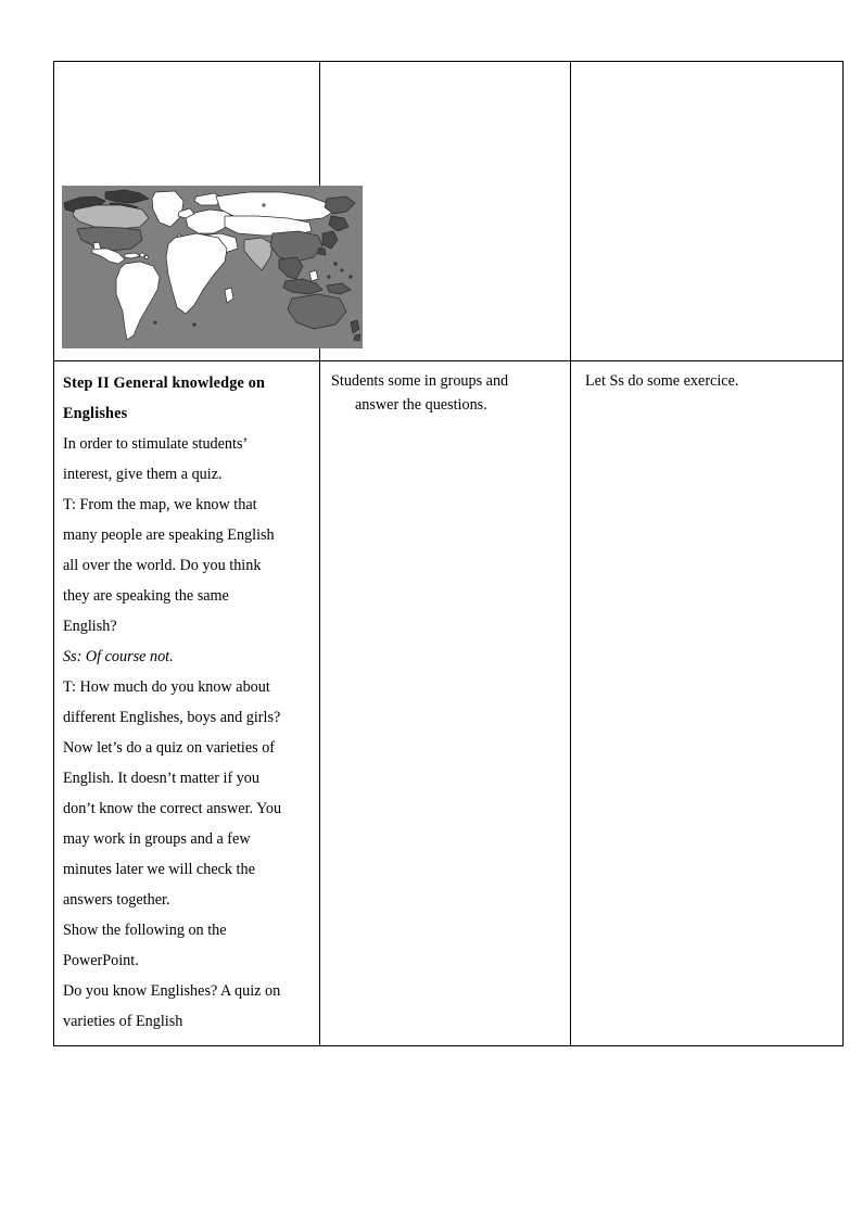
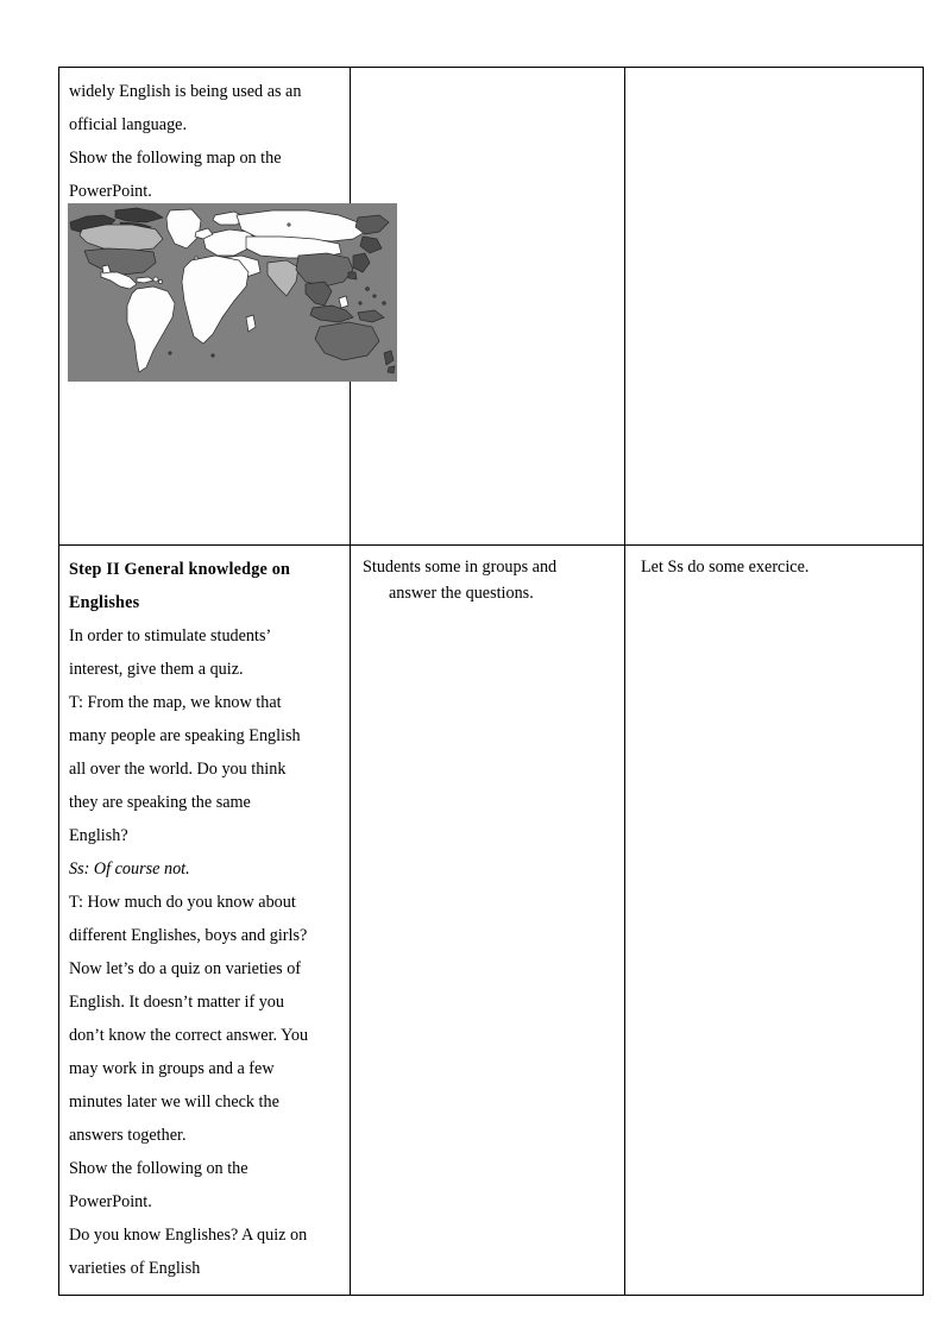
+ widely English is being used as an official language. Show the following map on the PowerPoint.
  Step II General knowledge on Englishes In order to stimulate students’ interest, give them a quiz. T: From the map, we know that many people are speaking English all over the world. Do you think they are speaking the same English? Ss: Of course not. T: How much do you know about different Englishes, boys and girls? Now let’s do a quiz on varieties of English. It doesn’t matter if you don’t know the correct answer. You may work in groups and a few minutes later we will check the answers together. Show the following on the PowerPoint. Do you know Englishes? A quiz on varieties of English	Students some in groups and answer the questions.	Let Ss do some exercice.
